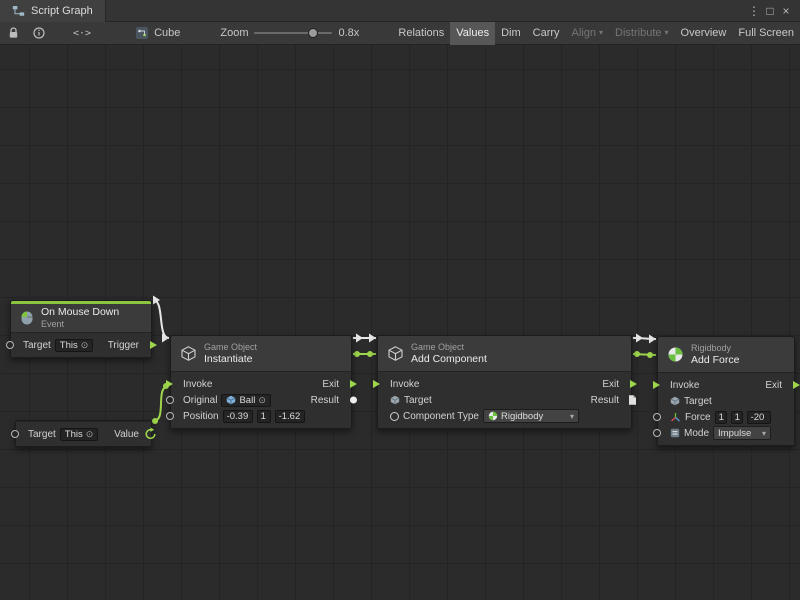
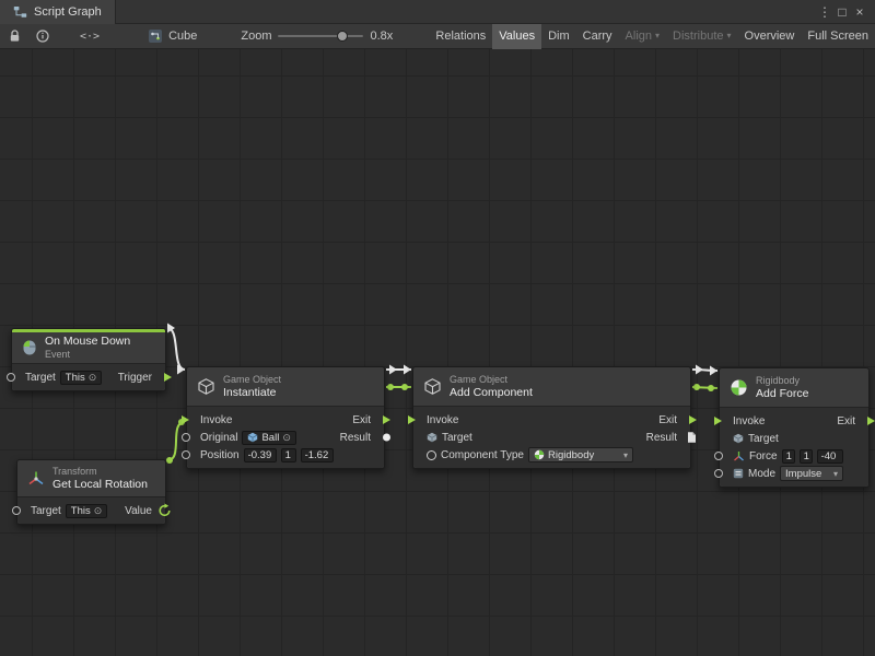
  Script Graph
  ⋮
  □
  ×
  <·>
  Cube
  Zoom
  0.8x
  Relations
  Values
  Dim
  Carry
  Align
  ▾
  Distribute
  ▾
  Overview
  Full Screen
  On Mouse Down
  Event
  Target
  This
  ⊙
  Trigger
+ Transform
+ Get Local Rotation
  Target
  This
  ⊙
  Value
  Game Object
  Instantiate
  Invoke
  Exit
  Original
  Ball
  ⊙
  Result
  Position
  -0.39
  1
  -1.62
  Game Object
  Add Component
  Invoke
  Exit
  Target
  Result
  Component Type
  Rigidbody
  ▾
  Rigidbody
  Add Force
  Invoke
  Exit
  Target
  Force
  1
  1
- -20
+ -40
  Mode
  Impulse
  ▾
